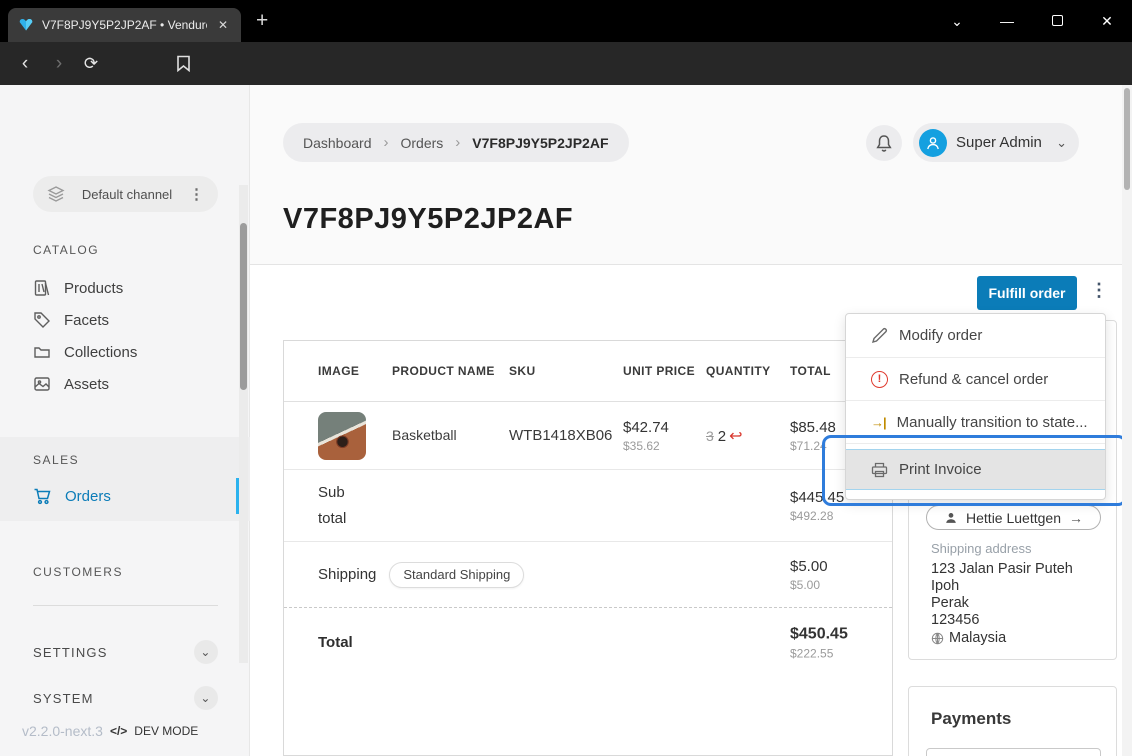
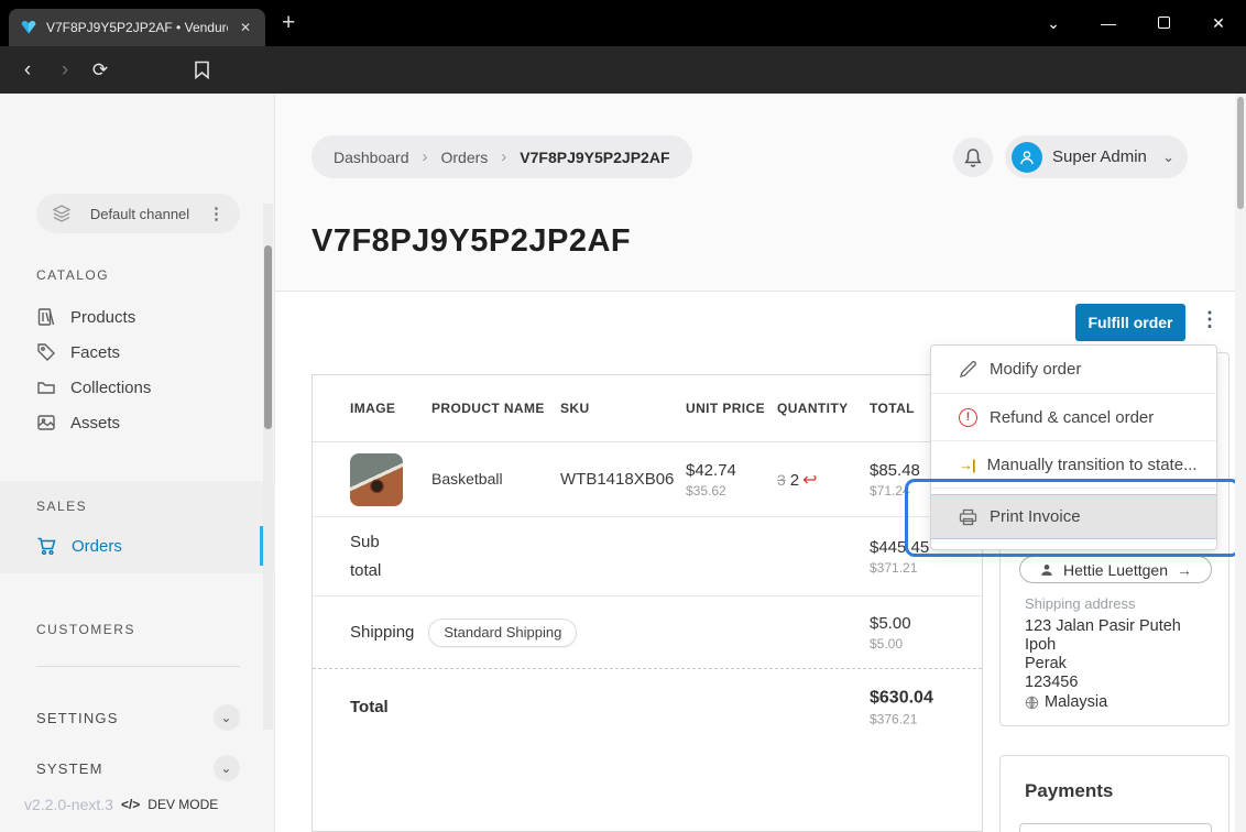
  V7F8PJ9Y5P2JP2AF • Vendur
  ✕
  +
  ⌄
  —
  ✕
  ‹
  ›
  ⟳
  Default channel
  ⋮
  CATALOG
  Products
  Facets
  Collections
  Assets
  SALES
  Orders
  CUSTOMERS
  SETTINGS
  ⌄
  SYSTEM
  ⌄
  v2.2.0-next.3
  </>
  DEV MODE
  Dashboard
  ›
  Orders
  ›
  V7F8PJ9Y5P2JP2AF
  Super Admin
  ⌄
  V7F8PJ9Y5P2JP2AF
  Fulfill order
  ⋮
  IMAGE
  PRODUCT NAME
  SKU
  UNIT PRICE
  QUANTITY
  TOTAL
  Basketball
  WTB1418XB06
  $42.74
  $35.62
  3 2 ↩
  $85.48
  $71.24
  Sub total
  $445.45
- $492.28
+ $371.21
  Shipping
  Standard Shipping
  $5.00
  $5.00
  Total
- $450.45
+ $630.04
- $222.55
+ $376.21
  Hettie Luettgen
  →
  Shipping address
  123 Jalan Pasir Puteh
  Ipoh
  Perak
  123456
  Malaysia
  Payments
  Modify order
  !
  Refund & cancel order
  →|
  Manually transition to state...
  Print Invoice
